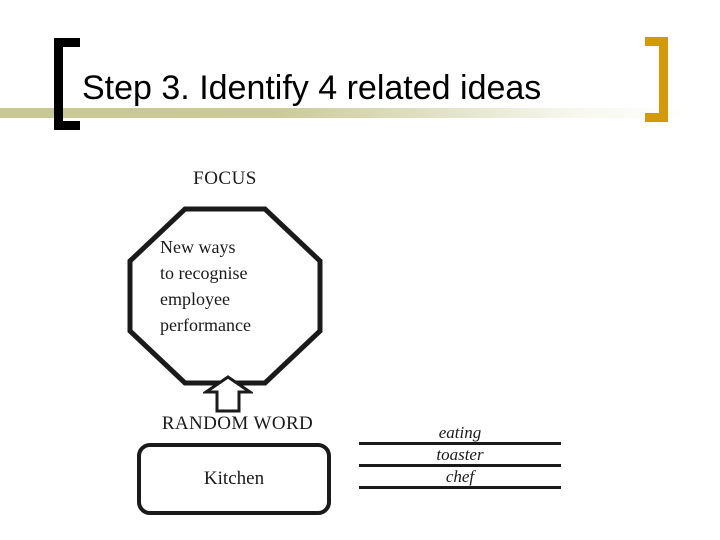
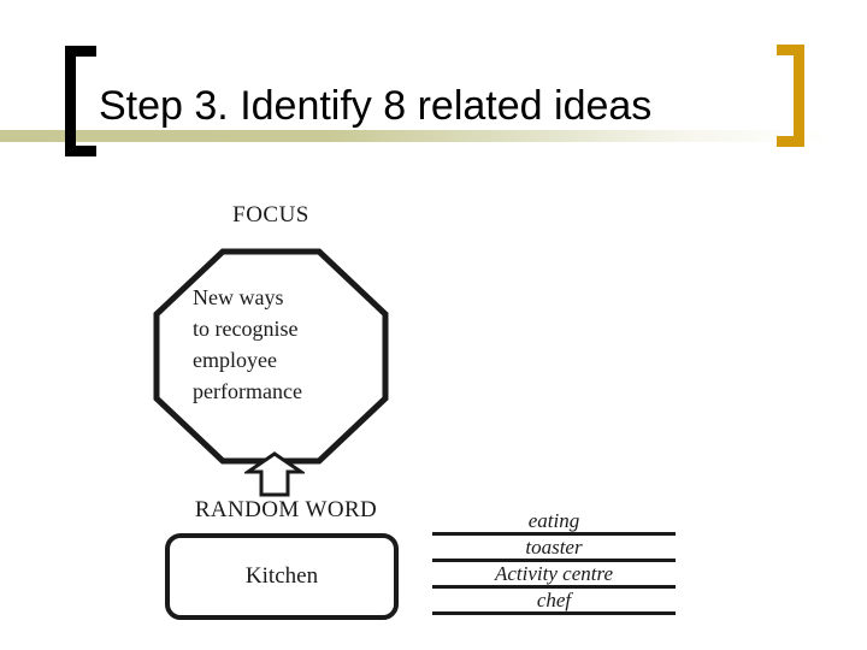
- Step 3. Identify 4 related ideas
+ Step 3. Identify 8 related ideas
  FOCUS
  New ways
  to recognise
  employee
  performance
  RANDOM WORD
  Kitchen
  eating
  toaster
+ Activity centre
  chef
